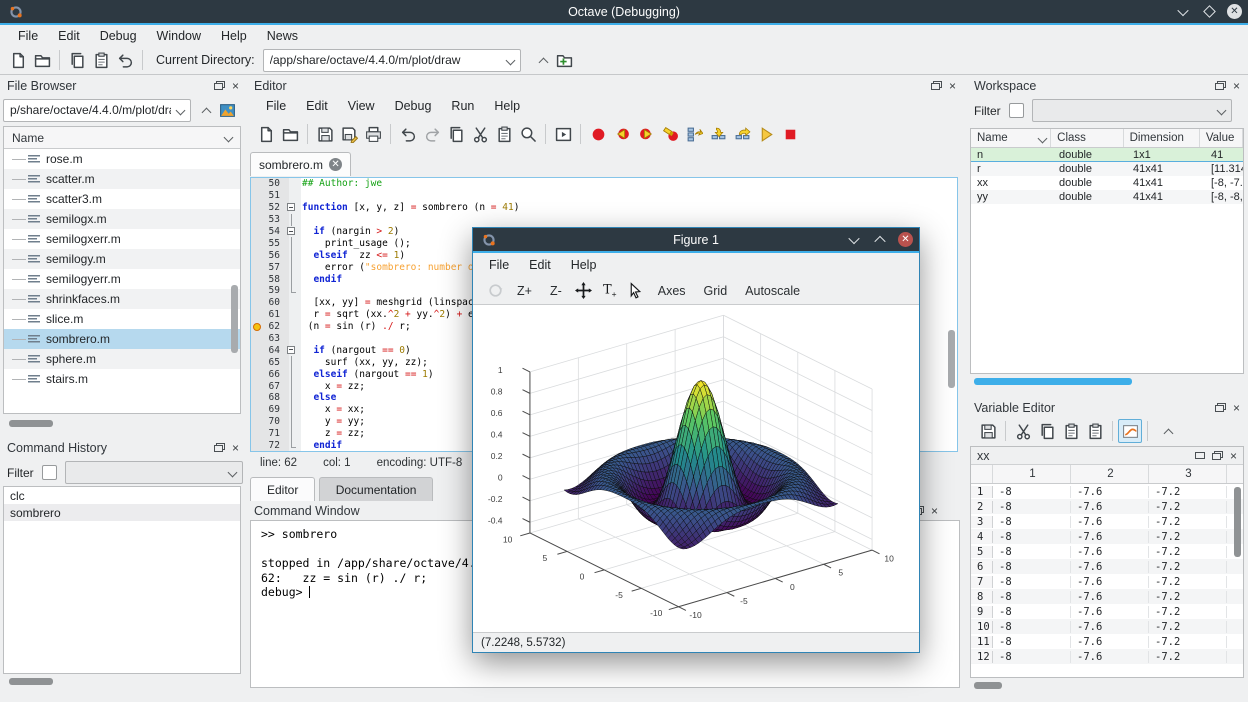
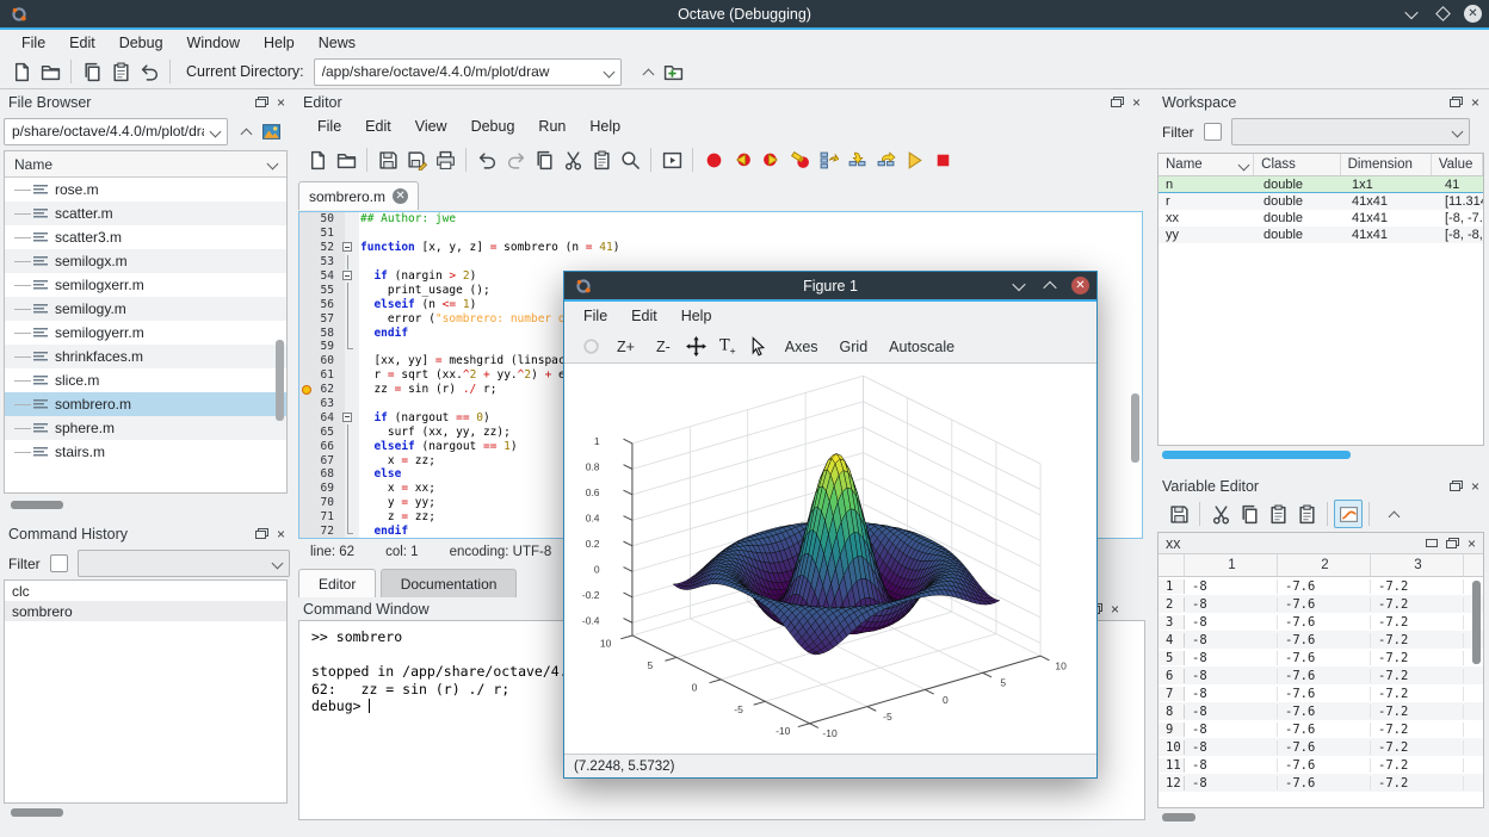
  Octave (Debugging)
  ✕
  File
  Edit
  Debug
  Window
  Help
  News
  Current Directory:
  /app/share/octave/4.4.0/m/plot/draw
  File Browser
  ×
  p/share/octave/4.4.0/m/plot/dr
  Name
  rose.m
  scatter.m
  scatter3.m
  semilogx.m
  semilogxerr.m
  semilogy.m
  semilogyerr.m
  shrinkfaces.m
  slice.m
  sombrero.m
  sphere.m
  stairs.m
  Command History
  ×
  Filter
  clc
  sombrero
  Editor
  ×
  File
  Edit
  View
  Debug
  Run
  Help
  sombrero.m
  ✕
  50
  ## Author: jwe
  51
  52
  function [x, y, z] = sombrero (n = 41)
  53
  54
  if (nargin > 2)
  55
  print_usage ();
  56
- elseif zz <= 1)
+ elseif (n <= 1)
  57
  error ("sombrero: number o
  58
  endif
  59
  60
  [xx, yy] = meshgrid (linspac
  61
  r = sqrt (xx.^2 + yy.^2) + e
  62
- (n = sin (r) ./ r;
+ zz = sin (r) ./ r;
  63
  64
  if (nargout == 0)
  65
  surf (xx, yy, zz);
  66
  elseif (nargout == 1)
  67
  x = zz;
  68
  else
  69
  x = xx;
  70
  y = yy;
  71
  z = zz;
  72
  endif
  line: 62
  col: 1
  encoding: UTF-8
  Editor Documentation
  Command Window
  ×
  >> sombrero
  stopped in /app/share/octave/4
  62: zz = sin (r) ./ r;
  debug>
  Workspace
  ×
  Filter
  Name
  Class
  Dimension
  Value
  n
  double
  1x1
  41
  r
  double
  41x41
  [11.31
  xx
  double
  41x41
  [-8, -7.
  yy
  double
  41x41
  [-8, -8,
  Variable Editor
  ×
  xx
  ×
  1
  2
  3
  1
  -8
  -7.6
  -7.2
  2
  -8
  -7.6
  -7.2
  3
  -8
  -7.6
  -7.2
  4
  -8
  -7.6
  -7.2
  5
  -8
  -7.6
  -7.2
  6
  -8
  -7.6
  -7.2
  7
  -8
  -7.6
  -7.2
  8
  -8
  -7.6
  -7.2
  9
  -8
  -7.6
  -7.2
  10
  -8
  -7.6
  -7.2
  11
  -8
  -7.6
  -7.2
  12
  -8
  -7.6
  -7.2
  Figure 1
  ✕
  File
  Edit
  Help
  Z+
  Z-
  T
  +
  Axes
  Grid
  Autoscale
  -10
  -5
  0
  5
  10
  -10
  -5
  0
  5
  10
  -0.4
  -0.2
  0
  0.2
  0.4
  0.6
  0.8
  1
  (7.2248, 5.5732)
